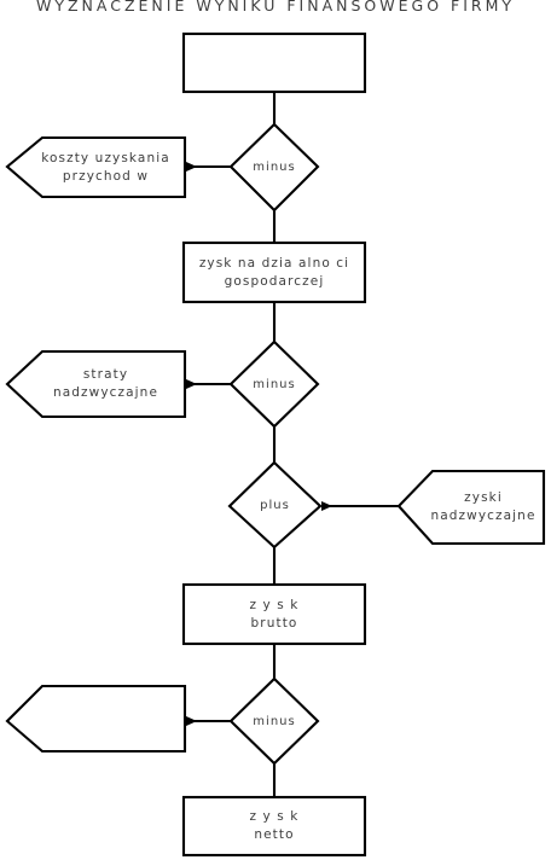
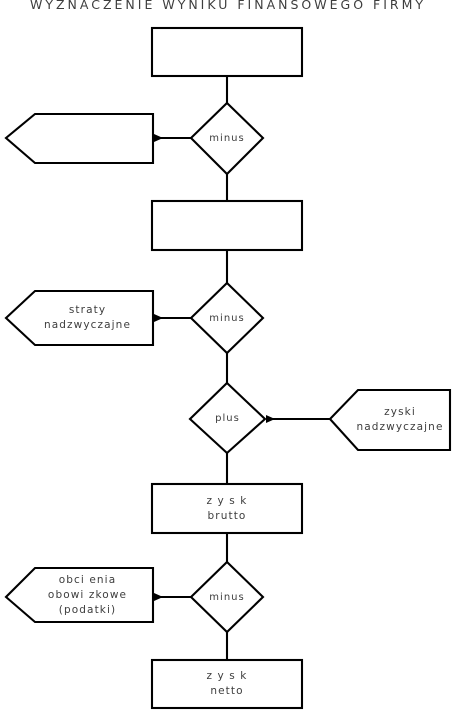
  WYZNACZENIE WYNIKU FINANSOWEGO FIRMY
  minus
- koszty uzyskania
- przychod w
- zysk na dzia alno ci
- gospodarczej
  minus
  straty
  nadzwyczajne
  plus
  zyski
  nadzwyczajne
  z y s k
  brutto
  minus
+ obci enia
+ obowi zkowe
+ (podatki)
  z y s k
  netto
